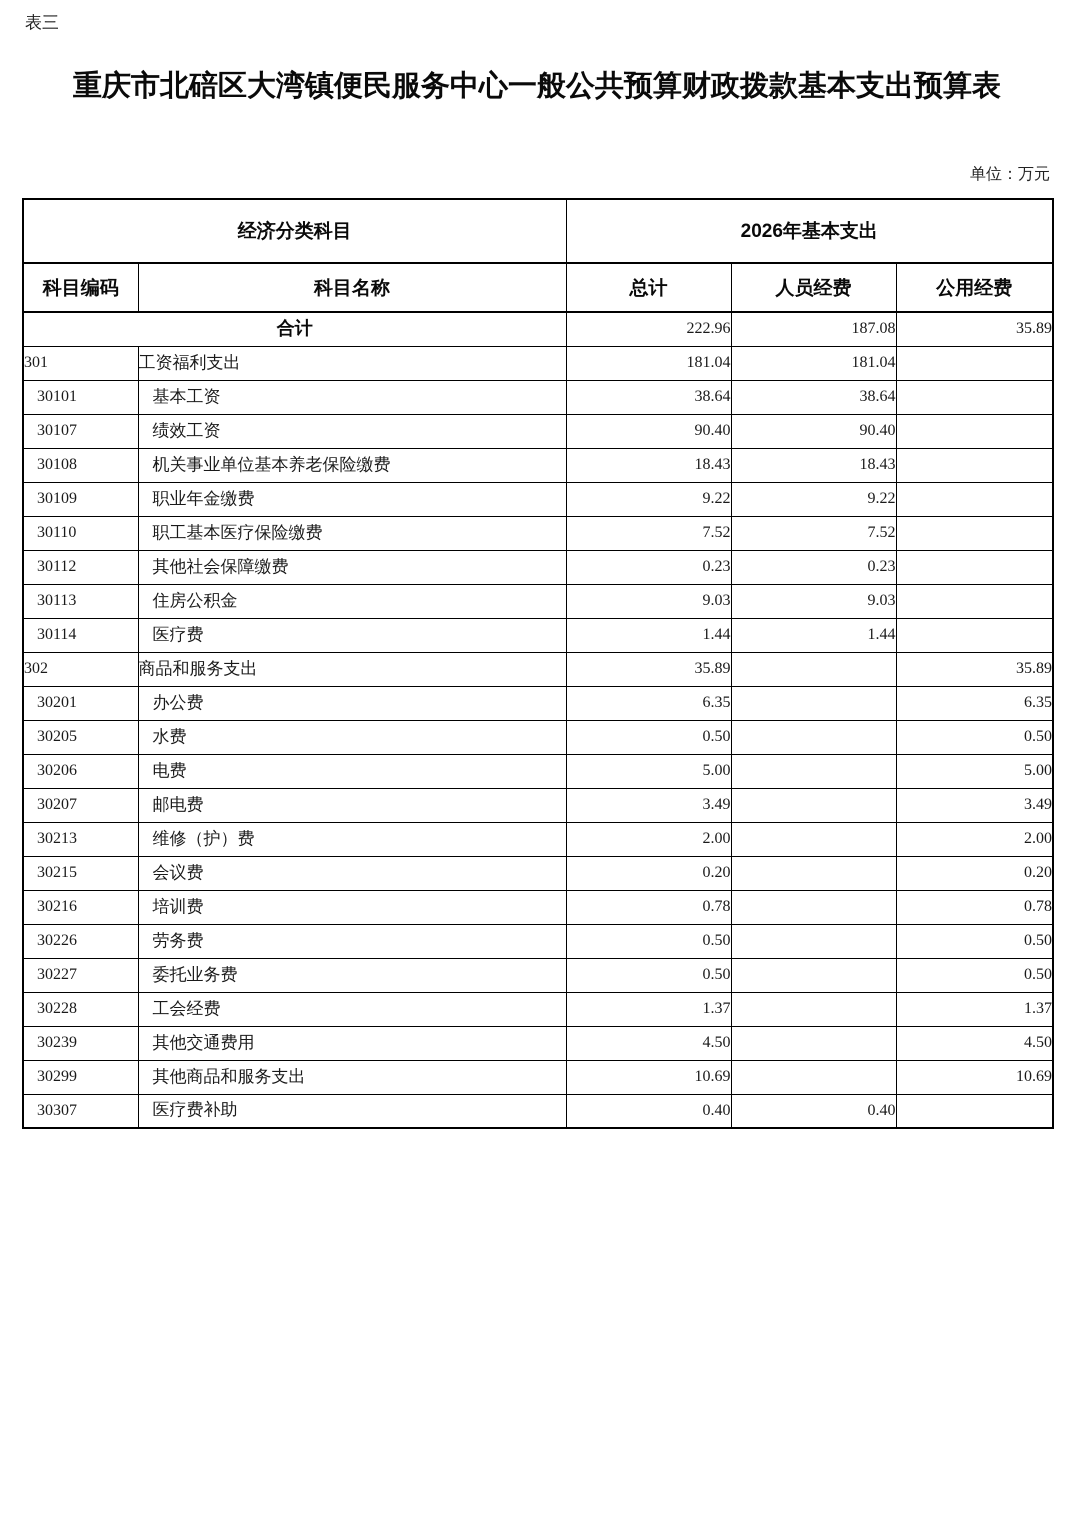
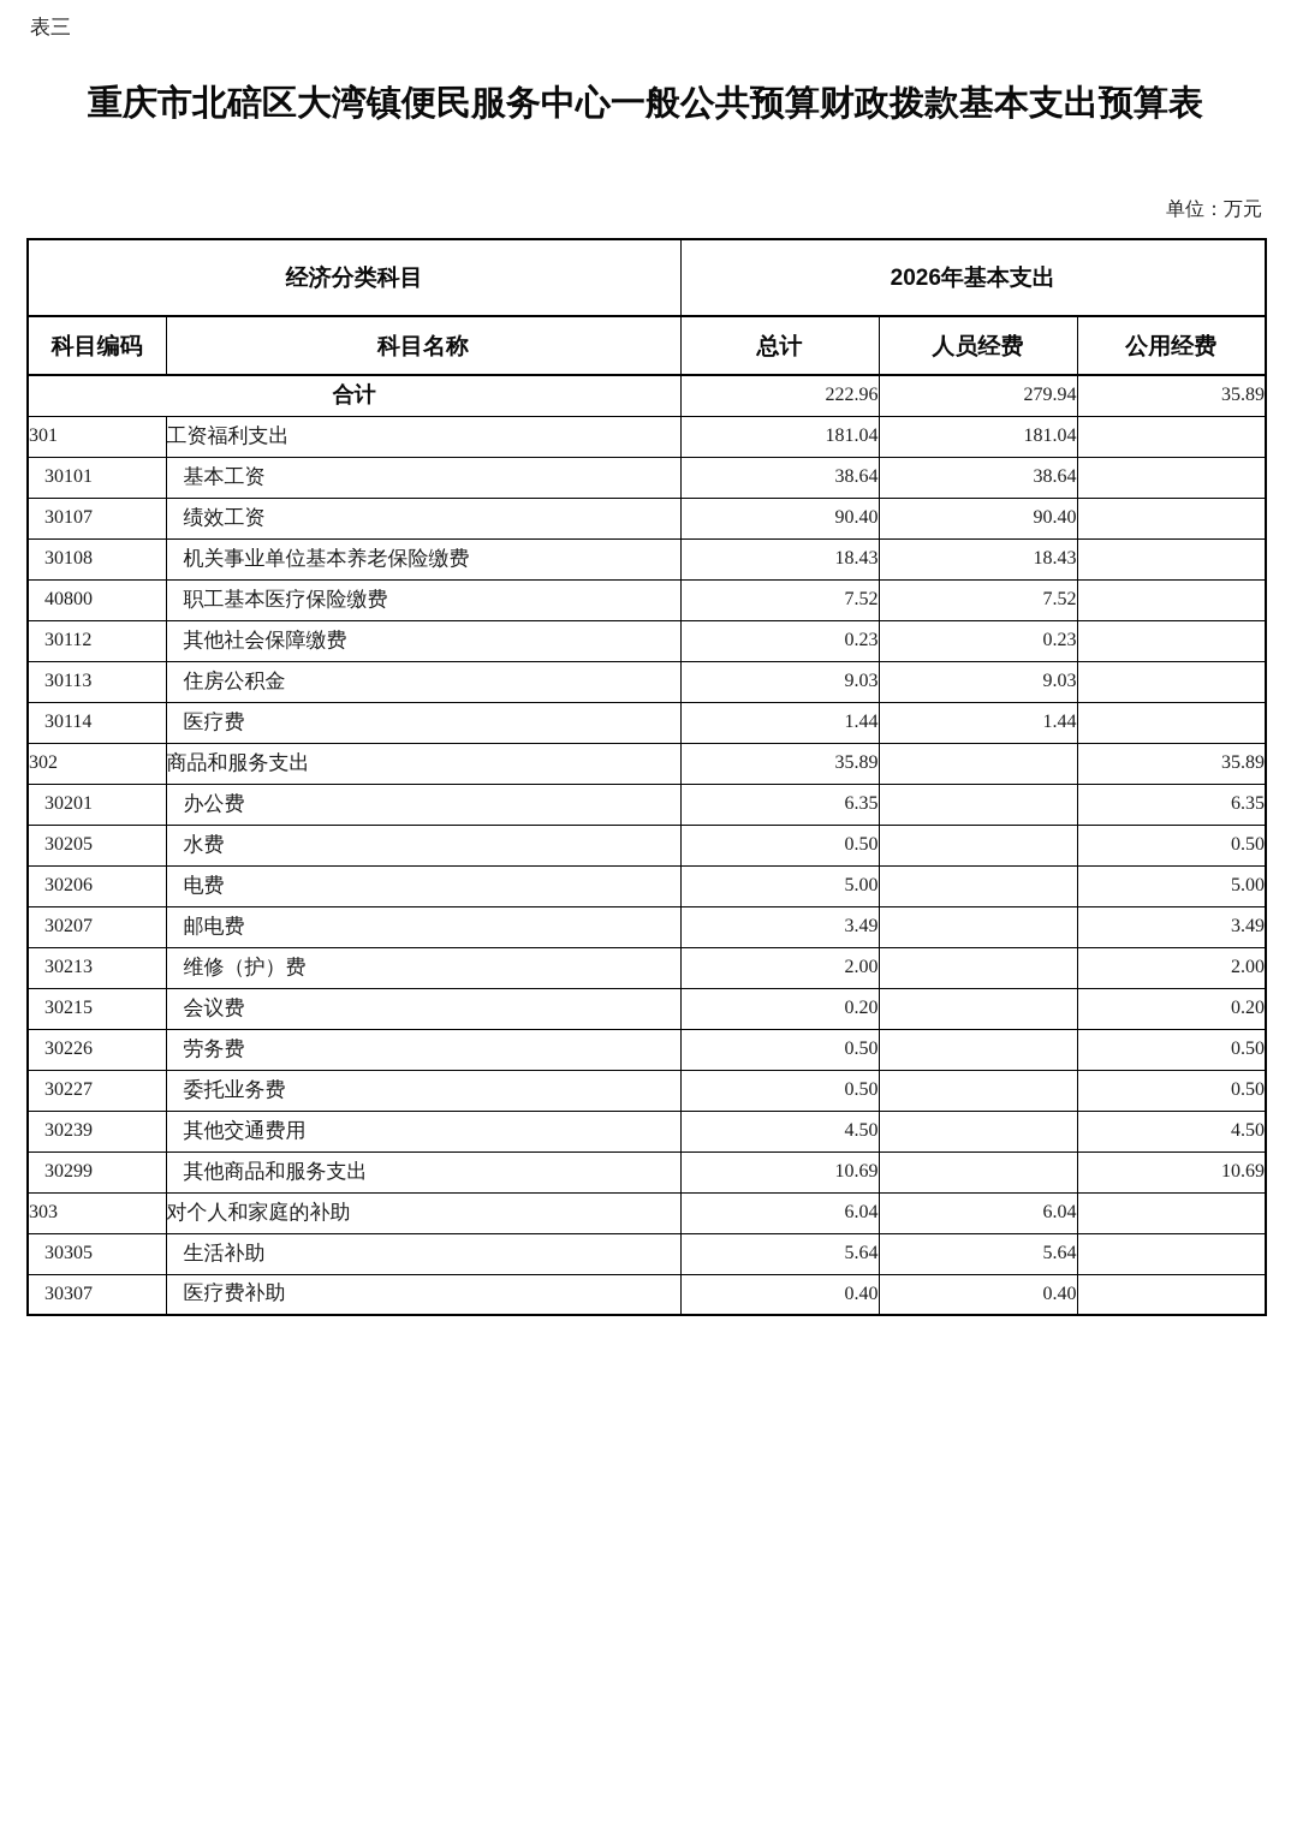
  表三
  重庆市北碚区大湾镇便民服务中心一般公共预算财政拨款基本支出预算表
  单位：万元
  经济分类科目	2026年基本支出
  科目编码	科目名称	总计	人员经费	公用经费
- 合计	222.96	187.08	35.89
+ 合计	222.96	279.94	35.89
  301	工资福利支出	181.04	181.04
  30101	基本工资	38.64	38.64
  30107	绩效工资	90.40	90.40
  30108	机关事业单位基本养老保险缴费	18.43	18.43
- 30109	职业年金缴费	9.22	9.22
- 30110	职工基本医疗保险缴费	7.52	7.52
+ 40800	职工基本医疗保险缴费	7.52	7.52
  30112	其他社会保障缴费	0.23	0.23
  30113	住房公积金	9.03	9.03
  30114	医疗费	1.44	1.44
  302	商品和服务支出	35.89		35.89
  30201	办公费	6.35		6.35
  30205	水费	0.50		0.50
  30206	电费	5.00		5.00
  30207	邮电费	3.49		3.49
  30213	维修（护）费	2.00		2.00
  30215	会议费	0.20		0.20
- 30216	培训费	0.78		0.78
  30226	劳务费	0.50		0.50
  30227	委托业务费	0.50		0.50
- 30228	工会经费	1.37		1.37
  30239	其他交通费用	4.50		4.50
  30299	其他商品和服务支出	10.69		10.69
+ 303	对个人和家庭的补助	6.04	6.04
+ 30305	生活补助	5.64	5.64
  30307	医疗费补助	0.40	0.40
